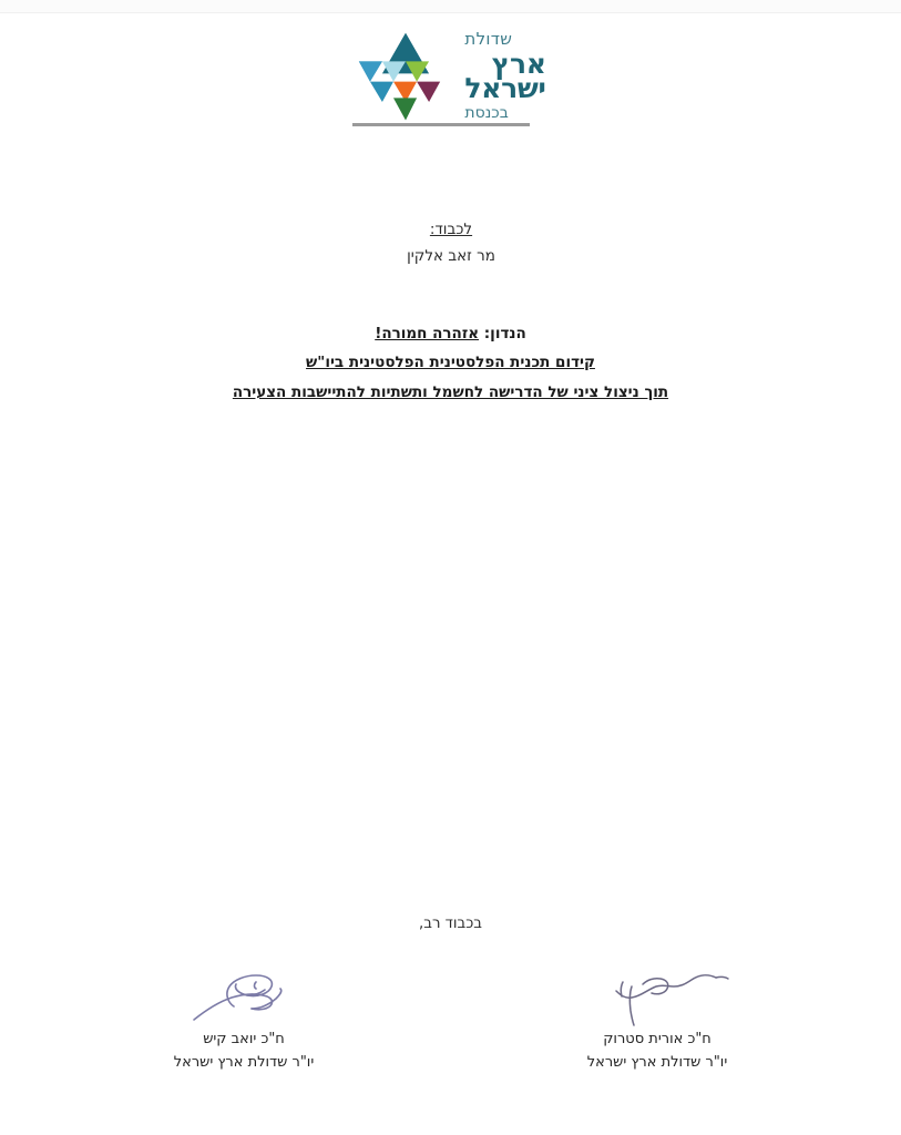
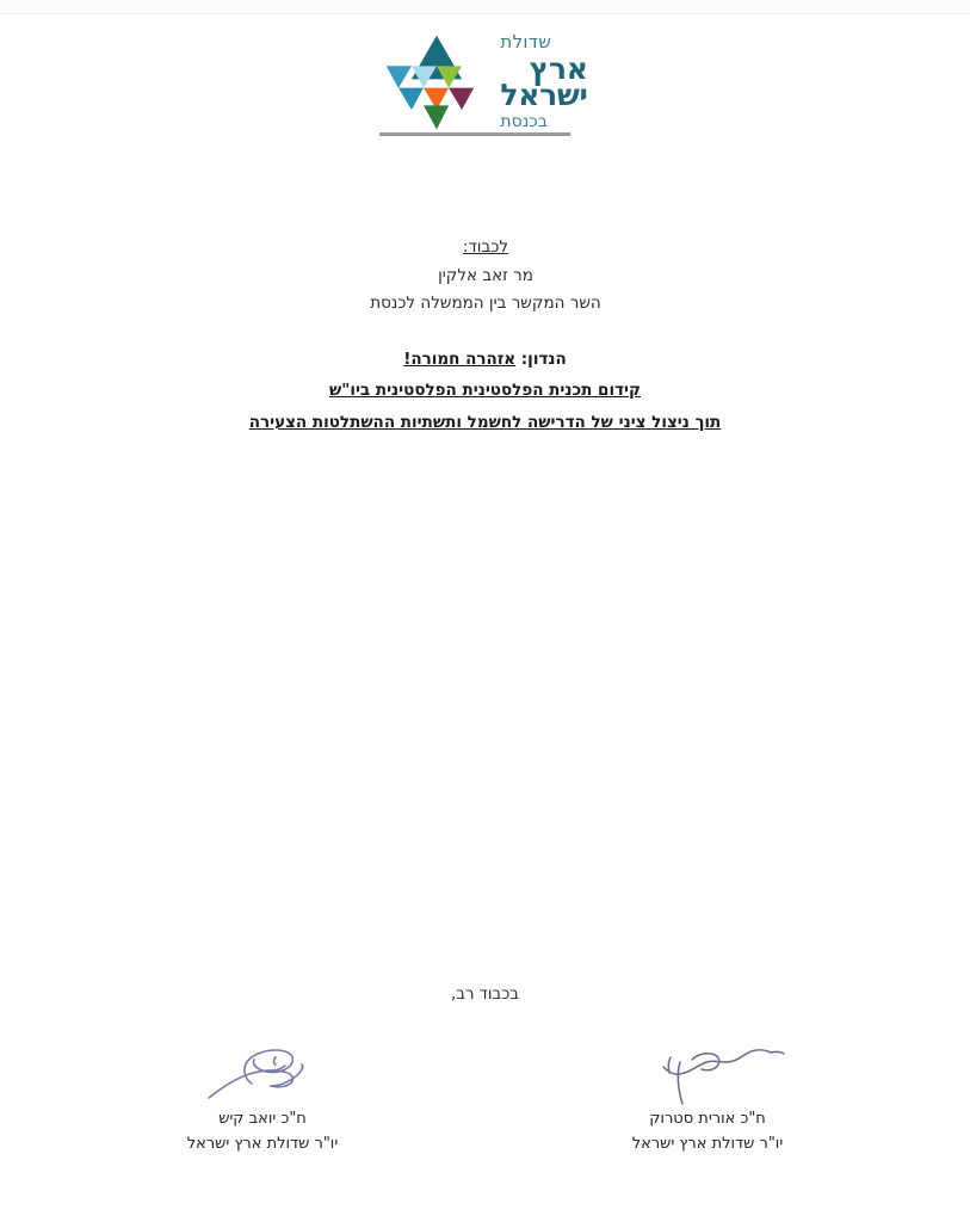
  שדולת
  ארץ
  ישראל
  בכנסת
  לכבוד:
  מר זאב אלקין
+ השר המקשר בין הממשלה לכנסת
  הנדון: אזהרה חמורה!
  קידום תכנית הפלסטינית הפלסטינית ביו"ש
- תוך ניצול ציני של הדרישה לחשמל ותשתיות להתיישבות הצעירה
+ תוך ניצול ציני של הדרישה לחשמל ותשתיות ההשתלטות הצעירה
  בכבוד רב,
  ח"כ אורית סטרוק
  יו"ר שדולת ארץ ישראל
  ח"כ יואב קיש
  יו"ר שדולת ארץ ישראל
